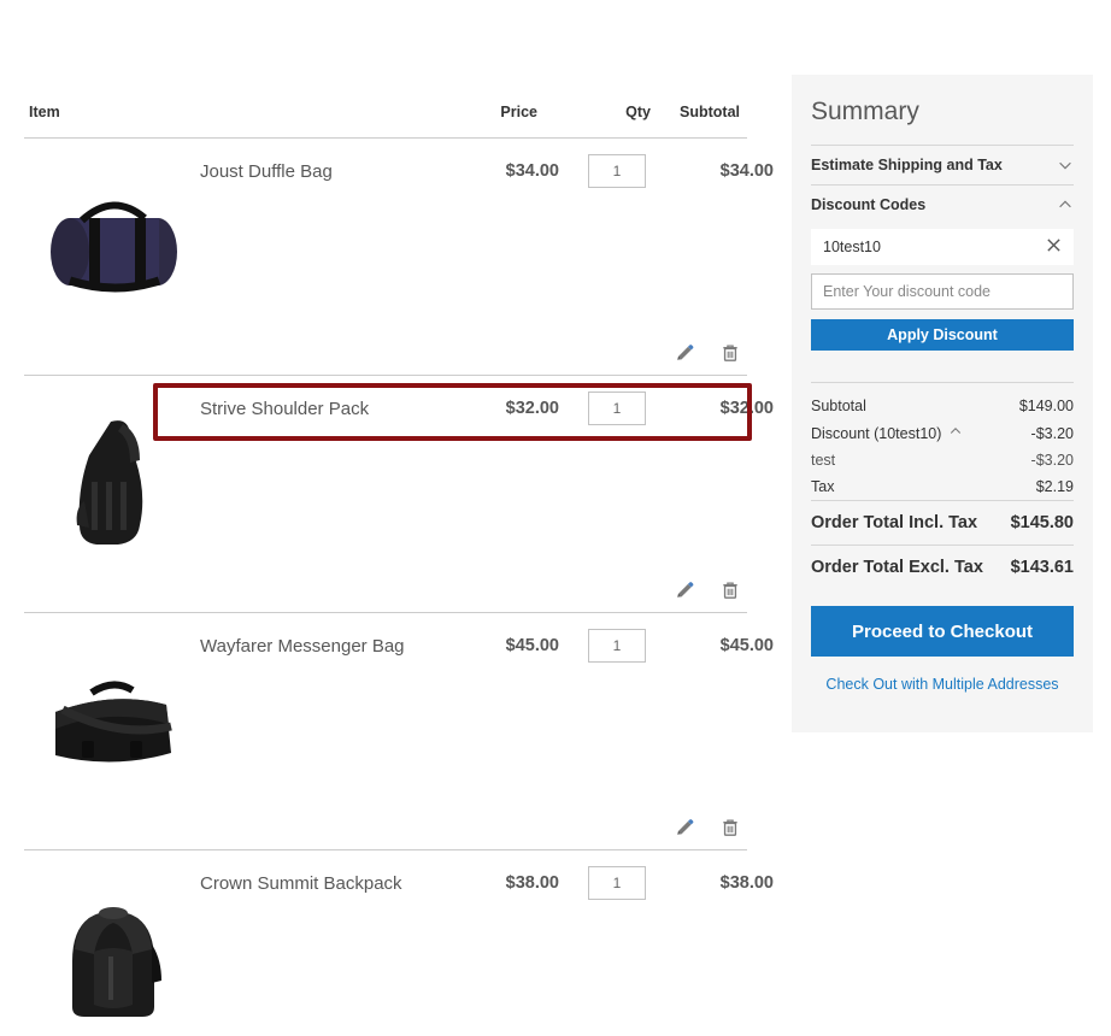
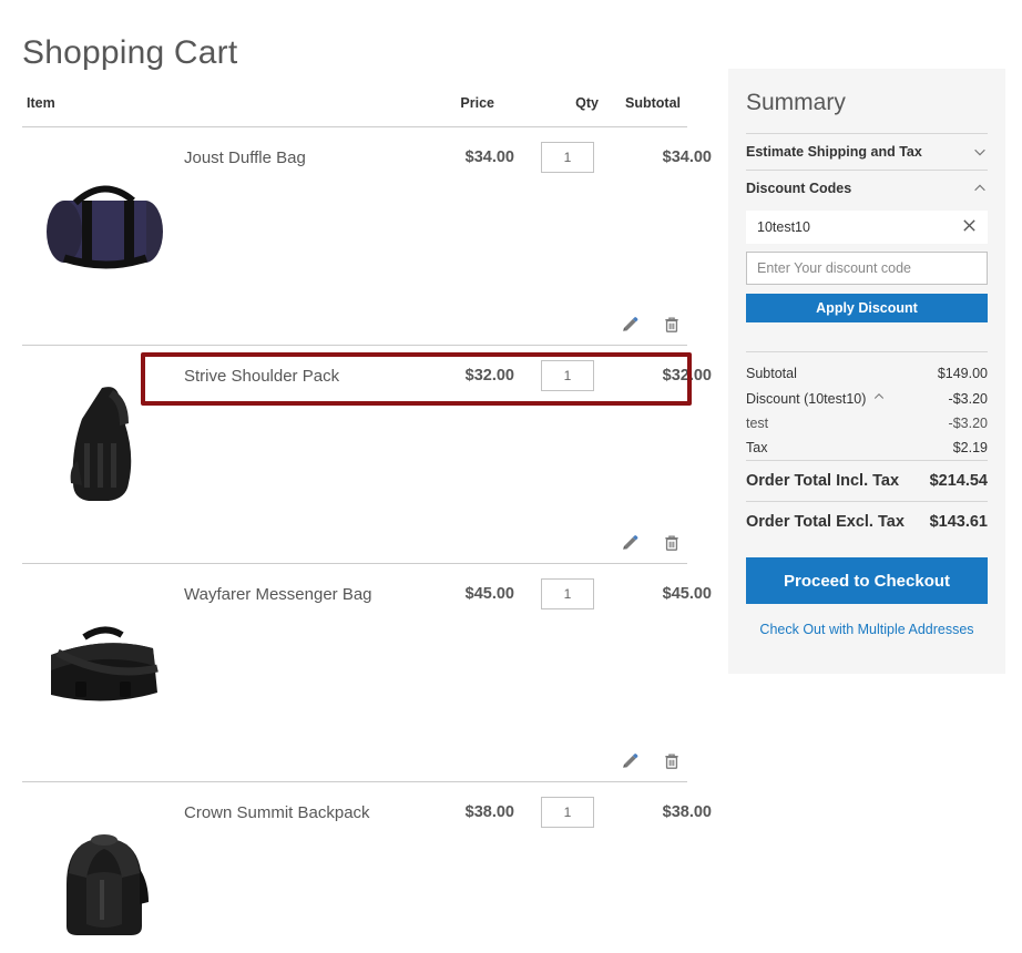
+ Shopping Cart
  Item	Price	Qty	Subtotal
  Joust Duffle Bag
  $34.00
  1
  $34.00
  Strive Shoulder Pack
  $32.00
  1
  $32.00
  Wayfarer Messenger Bag
  $45.00
  1
  $45.00
  Crown Summit Backpack
  $38.00
  1
  $38.00
  Summary
  Estimate Shipping and Tax
  Discount Codes
  10test10
  Enter Your discount code Apply Discount
  Subtotal
  $149.00
  Discount (10test10)
  -$3.20
  test
  -$3.20
  Tax
  $2.19
  Order Total Incl. Tax
- $145.80
+ $214.54
  Order Total Excl. Tax
  $143.61
  Proceed to Checkout
  Check Out with Multiple Addresses
